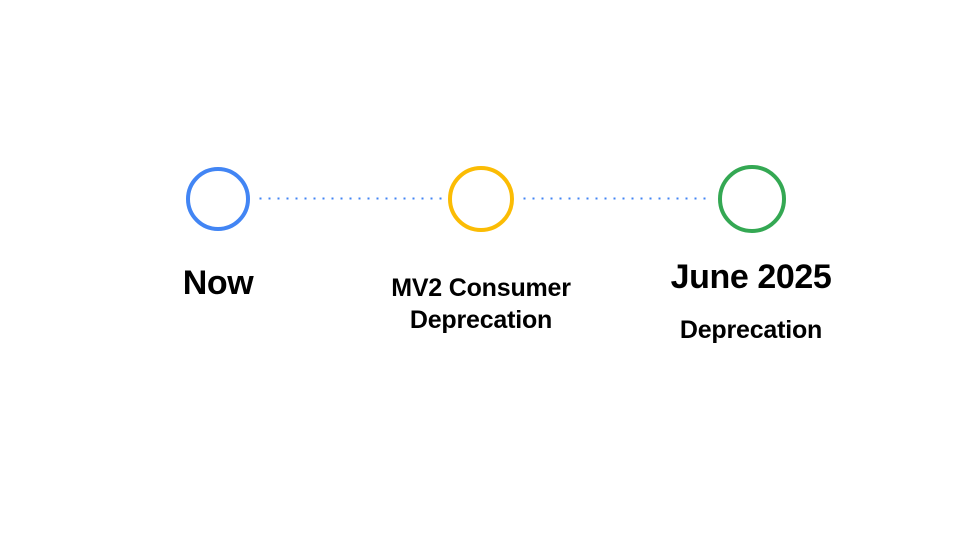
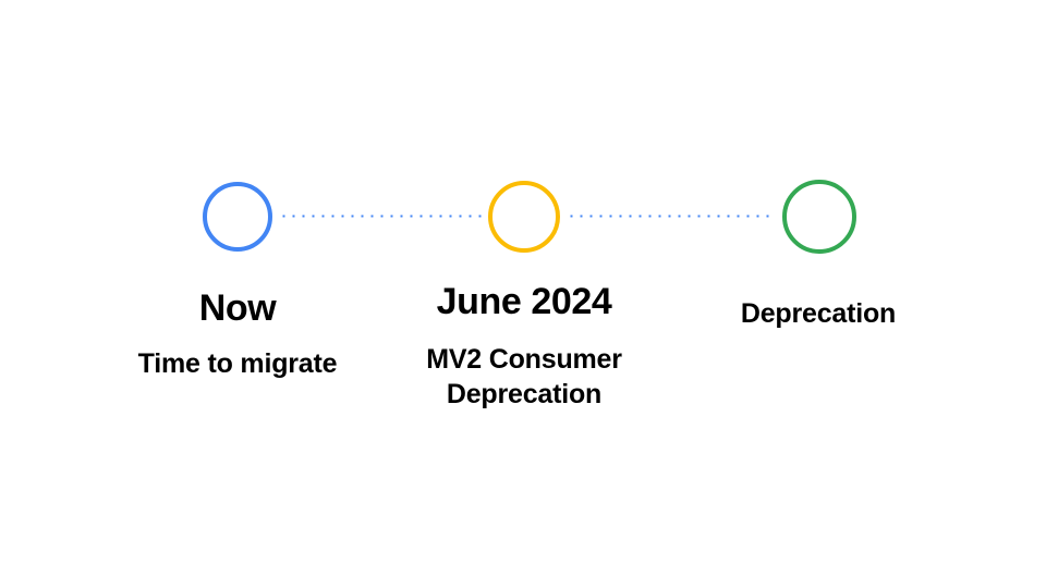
  Now
+ Time to migrate
+ June 2024
  MV2 Consumer
  Deprecation
- June 2025
  Deprecation
